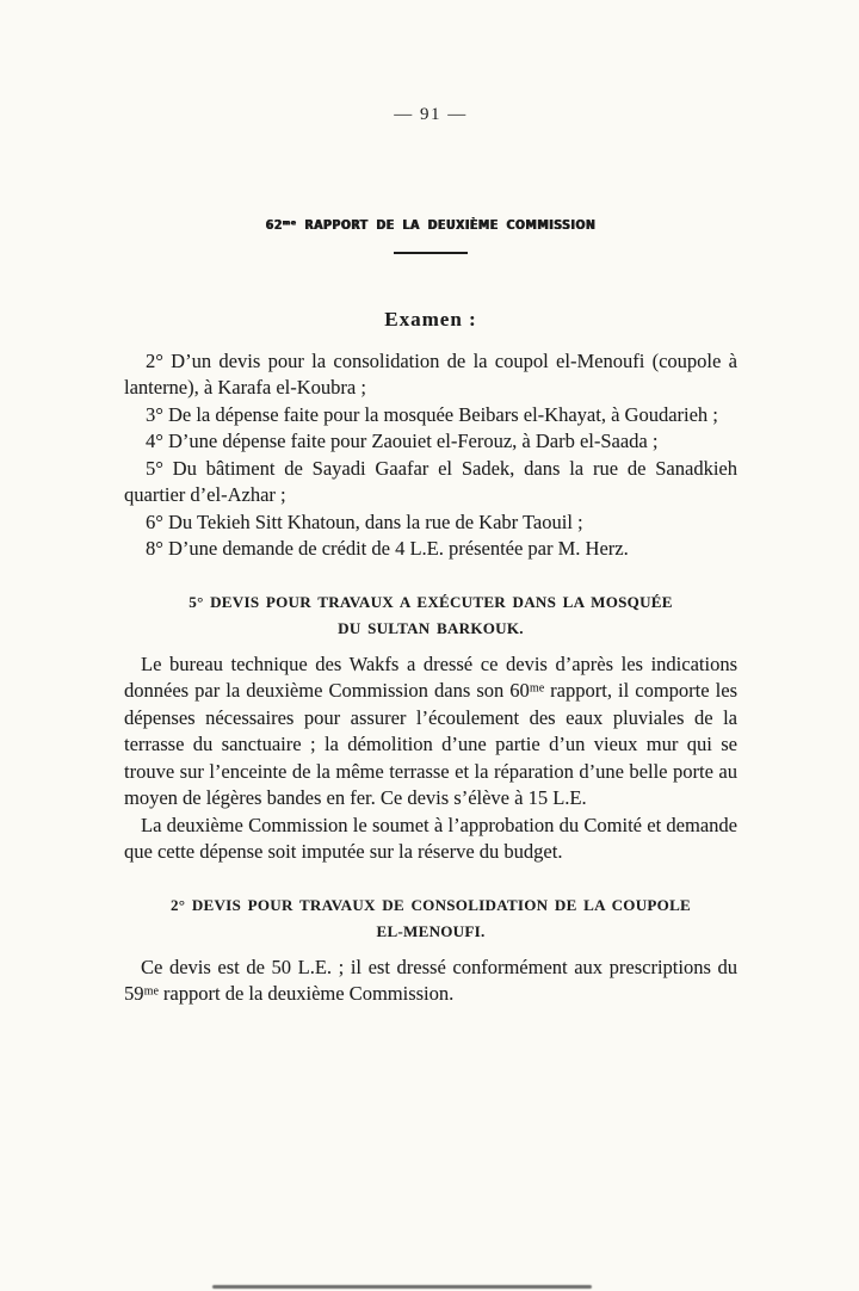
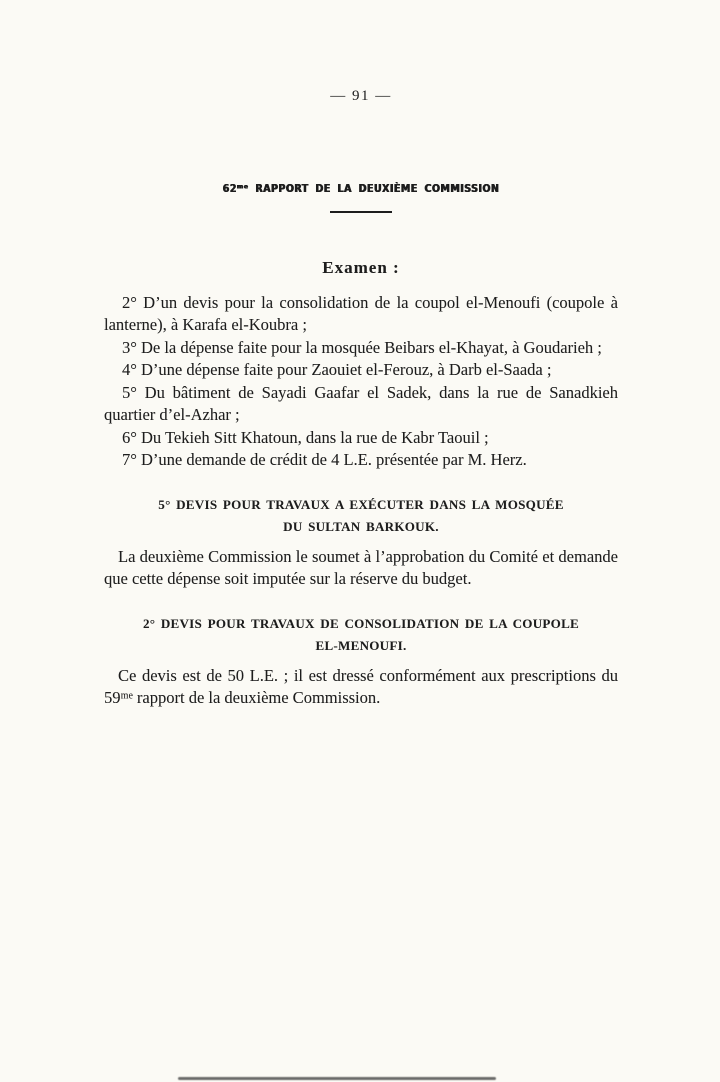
  — 91 —
  62ᵐᵉ RAPPORT DE LA DEUXIÈME COMMISSION
  Examen :
  2° D’un devis pour la consolidation de la coupol el-Menoufi (coupole à lanterne), à Karafa el-Koubra ;
  3° De la dépense faite pour la mosquée Beibars el-Khayat, à Goudarieh ;
  4° D’une dépense faite pour Zaouiet el-Ferouz, à Darb el-Saada ;
  5° Du bâtiment de Sayadi Gaafar el Sadek, dans la rue de Sanadkieh quartier d’el-Azhar ;
  6° Du Tekieh Sitt Khatoun, dans la rue de Kabr Taouil ;
- 8° D’une demande de crédit de 4 L.E. présentée par M. Herz.
+ 7° D’une demande de crédit de 4 L.E. présentée par M. Herz.
  5° DEVIS POUR TRAVAUX A EXÉCUTER DANS LA MOSQUÉE
  DU SULTAN BARKOUK.
- Le bureau technique des Wakfs a dressé ce devis d’après les indications données par la deuxième Commission dans son 60ᵐᵉ rapport, il comporte les dépenses nécessaires pour assurer l’écoulement des eaux pluviales de la terrasse du sanctuaire ; la démolition d’une partie d’un vieux mur qui se trouve sur l’enceinte de la même terrasse et la réparation d’une belle porte au moyen de légères bandes en fer. Ce devis s’élève à 15 L.E.
  La deuxième Commission le soumet à l’approbation du Comité et demande que cette dépense soit imputée sur la réserve du budget.
  2° DEVIS POUR TRAVAUX DE CONSOLIDATION DE LA COUPOLE
  EL-MENOUFI.
  Ce devis est de 50 L.E. ; il est dressé conformément aux prescriptions du 59ᵐᵉ rapport de la deuxième Commission.
